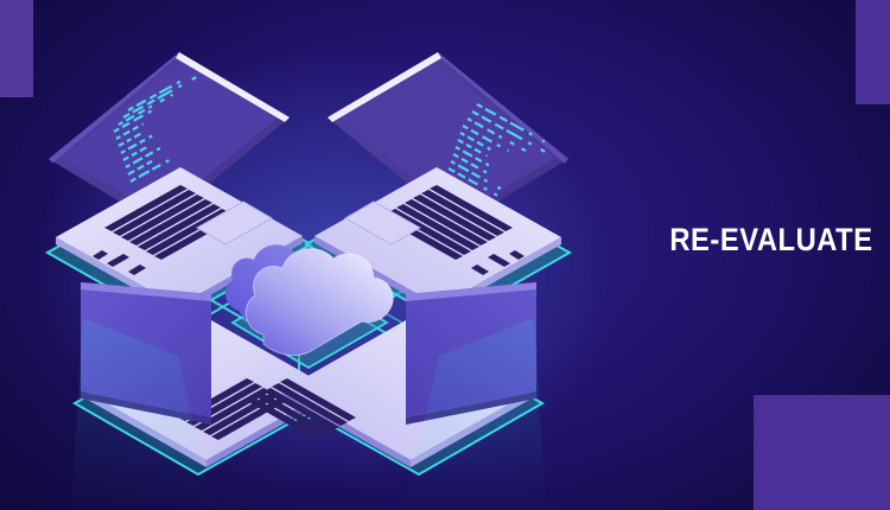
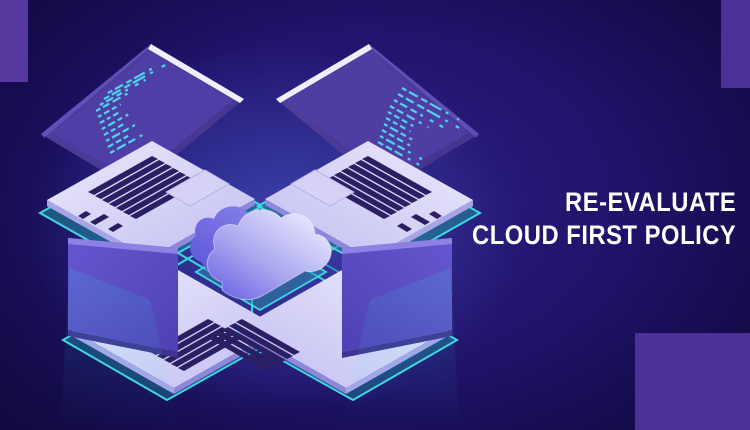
  RE-EVALUATE
+ CLOUD FIRST POLICY
